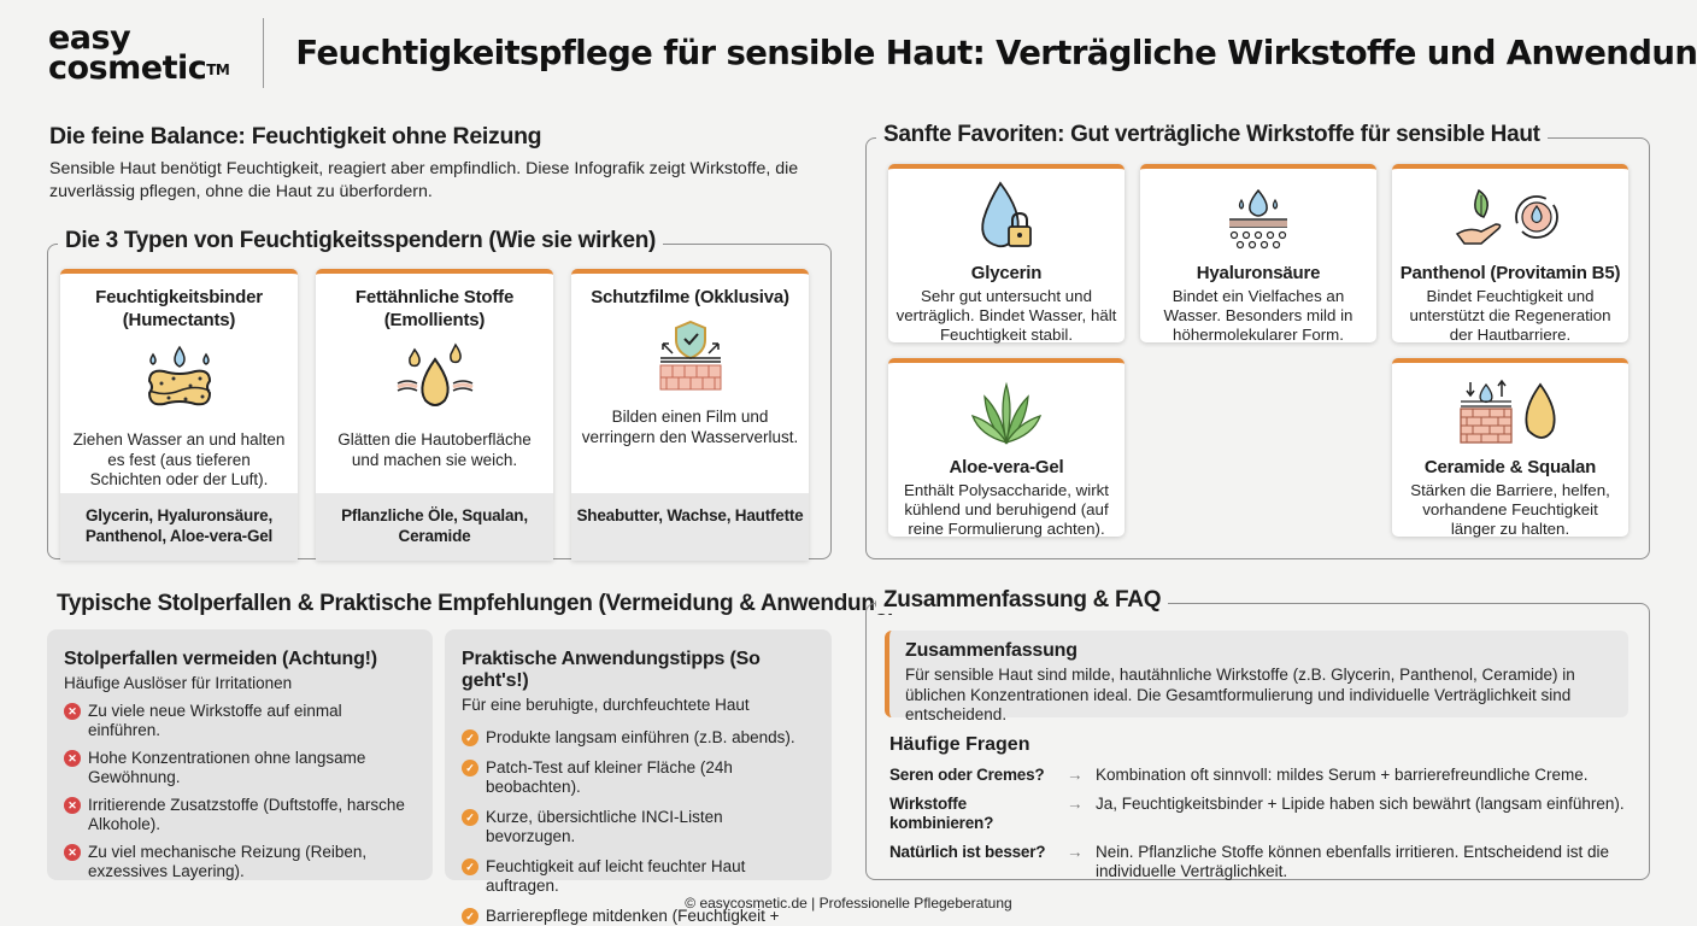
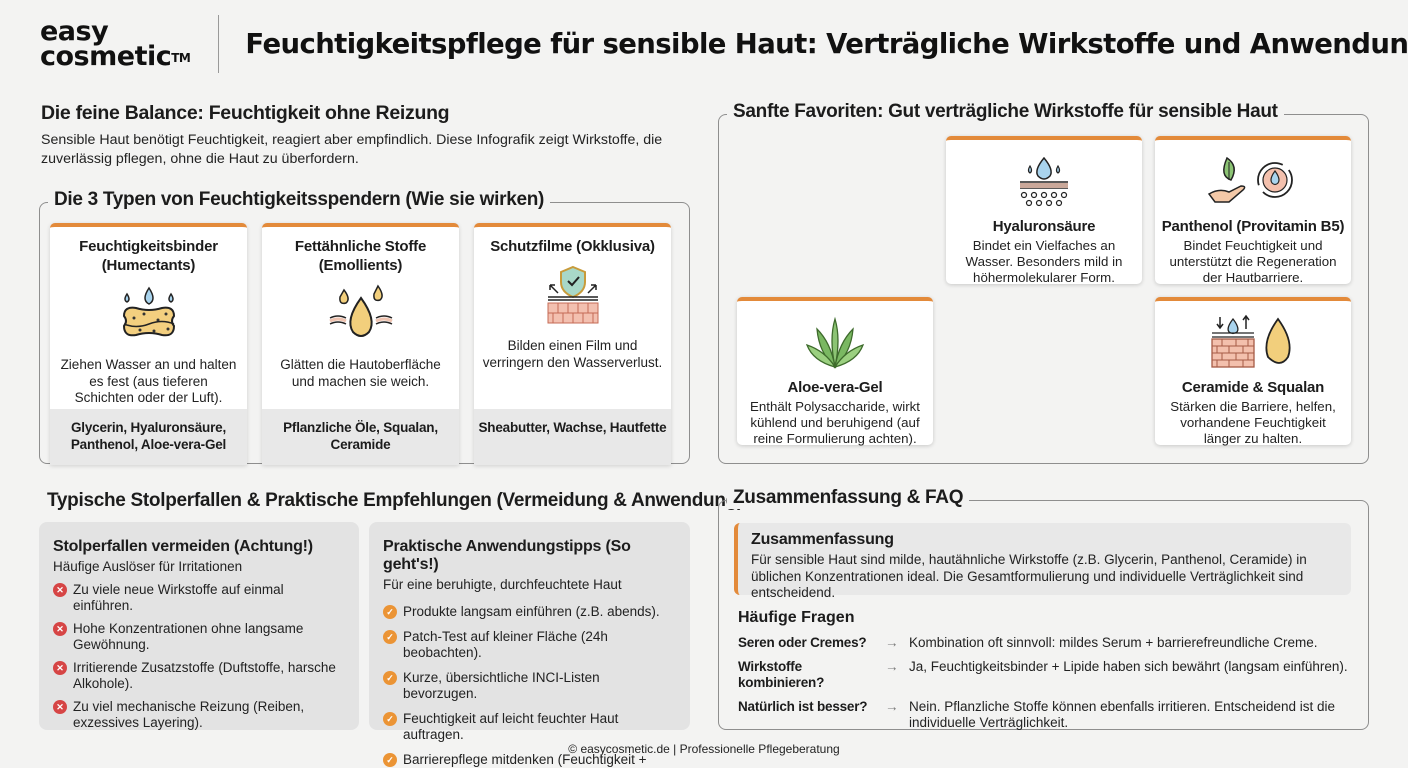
  easy
  cosmeticTM
  Feuchtigkeitspflege für sensible Haut: Verträgliche Wirkstoffe und Anwendun
  Die feine Balance: Feuchtigkeit ohne Reizung
  Sensible Haut benötigt Feuchtigkeit, reagiert aber empfindlich. Diese Infografik zeigt Wirkstoffe, die zuverlässig pflegen, ohne die Haut zu überfordern.
  Die 3 Typen von Feuchtigkeitsspendern (Wie sie wirken)
  Feuchtigkeitsbinder (Humectants)
  Ziehen Wasser an und halten es fest (aus tieferen Schichten oder der Luft).
  Glycerin, Hyaluronsäure, Panthenol, Aloe-vera-Gel
  Fettähnliche Stoffe (Emollients)
  Glätten die Hautoberfläche und machen sie weich.
  Pflanzliche Öle, Squalan, Ceramide
  Schutzfilme (Okklusiva)
  Bilden einen Film und verringern den Wasserverlust.
  Sheabutter, Wachse, Hautfette
  Sanfte Favoriten: Gut verträgliche Wirkstoffe für sensible Haut
- Glycerin
- Sehr gut untersucht und verträglich. Bindet Wasser, hält Feuchtigkeit stabil.
  Hyaluronsäure
  Bindet ein Vielfaches an Wasser. Besonders mild in höhermolekularer Form.
  Panthenol (Provitamin B5)
  Bindet Feuchtigkeit und unterstützt die Regeneration der Hautbarriere.
  Aloe-vera-Gel
  Enthält Polysaccharide, wirkt kühlend und beruhigend (auf reine Formulierung achten).
  Ceramide & Squalan
  Stärken die Barriere, helfen, vorhandene Feuchtigkeit länger zu halten.
  Typische Stolperfallen & Praktische Empfehlungen (Vermeidung & Anwendun
  Stolperfallen vermeiden (Achtung!)
  Häufige Auslöser für Irritationen
  ✕
  Zu viele neue Wirkstoffe auf einmal einführen.
  ✕
  Hohe Konzentrationen ohne langsame Gewöhnung.
  ✕
  Irritierende Zusatzstoffe (Duftstoffe, harsche Alkohole).
  ✕
  Zu viel mechanische Reizung (Reiben, exzessives Layering).
  Praktische Anwendungstipps (So geht's!)
  Für eine beruhigte, durchfeuchtete Haut
  ✓
  Produkte langsam einführen (z.B. abends).
  ✓
  Patch-Test auf kleiner Fläche (24h beobachten).
  ✓
  Kurze, übersichtliche INCI-Listen bevorzugen.
  ✓
  Feuchtigkeit auf leicht feuchter Haut auftragen.
  ✓
  Barrierepflege mitdenken (Feuchtigkeit +
  Zusammenfassung & FAQ
  Zusammenfassung
  Für sensible Haut sind milde, hautähnliche Wirkstoffe (z.B. Glycerin, Panthenol, Ceramide) in üblichen Konzentrationen ideal. Die Gesamtformulierung und individuelle Verträglichkeit sind entscheidend.
  Häufige Fragen
  Seren oder Cremes?
  →
  Kombination oft sinnvoll: mildes Serum + barrierefreundliche Creme.
  Wirkstoffe kombinieren?
  →
  Ja, Feuchtigkeitsbinder + Lipide haben sich bewährt (langsam einführen).
  Natürlich ist besser?
  →
  Nein. Pflanzliche Stoffe können ebenfalls irritieren. Entscheidend ist die individuelle Verträglichkeit.
  © easycosmetic.de | Professionelle Pflegeberatung
